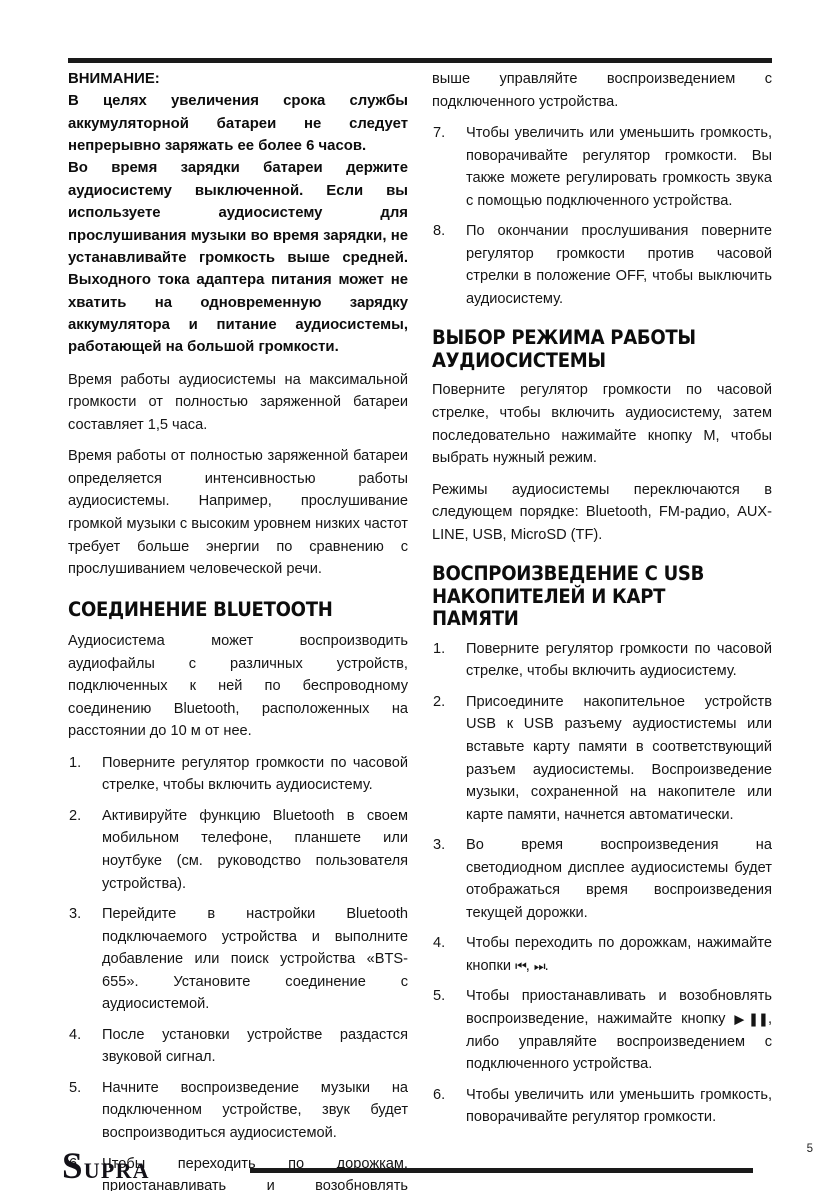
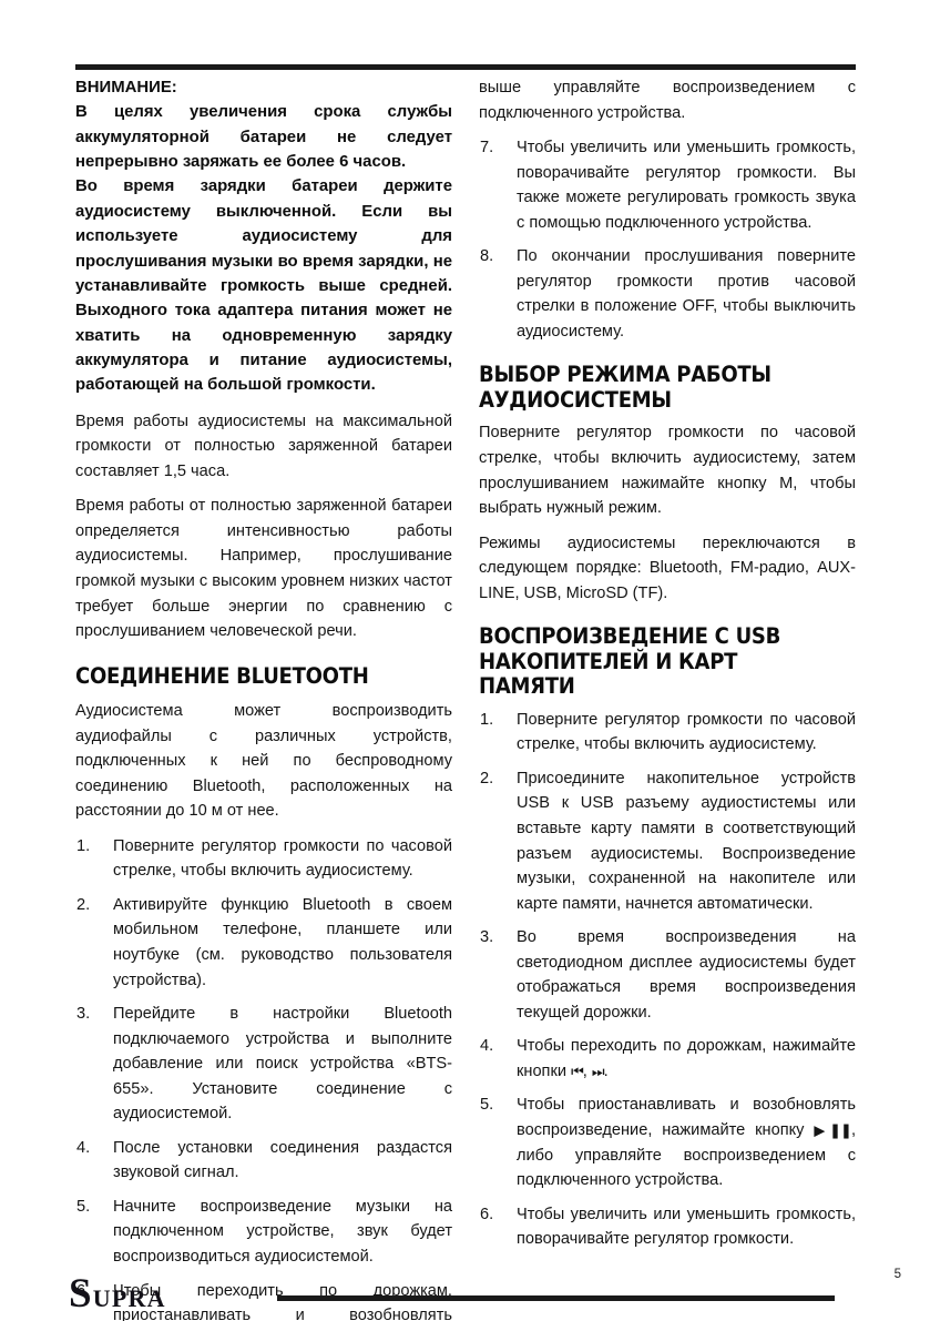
  ВНИМАНИЕ:
  В целях увеличения срока службы аккумуляторной батареи не следует непрерывно заряжать ее более 6 часов.
  Во время зарядки батареи держите аудиосистему выключенной. Если вы используете аудиосистему для прослушивания музыки во время зарядки, не устанавливайте громкость выше средней. Выходного тока адаптера питания может не хватить на одновременную зарядку аккумулятора и питание аудиосистемы, работающей на большой громкости.
  Время работы аудиосистемы на максимальной громкости от полностью заряженной батареи составляет 1,5 часа.
  Время работы от полностью заряженной батареи определяется интенсивностью работы аудиосистемы. Например, прослушивание громкой музыки с высоким уровнем низких частот требует больше энергии по сравнению с прослушиванием человеческой речи.
  СОЕДИНЕНИЕ BLUETOOTH
  Аудиосистема может воспроизводить аудиофайлы с различных устройств, подключенных к ней по беспроводному соединению Bluetooth, расположенных на расстоянии до 10 м от нее.
  1.
  Поверните регулятор громкости по часовой стрелке, чтобы включить аудиосистему.
  2.
  Активируйте функцию Bluetooth в своем мобильном телефоне, планшете или ноутбуке (см. руководство пользователя устройства).
  3.
  Перейдите в настройки Bluetooth подключаемого устройства и выполните добавление или поиск устройства «BTS-655». Установите соединение с аудиосистемой.
  4.
- После установки устройстве раздастся звуковой сигнал.
+ После установки соединения раздастся звуковой сигнал.
  5.
  Начните воспроизведение музыки на подключенном устройстве, звук будет воспроизводиться аудиосистемой.
  6.
  выше управляйте воспроизведением с подключенного устройства.
  7.
  Чтобы увеличить или уменьшить громкость, поворачивайте регулятор громкости. Вы также можете регулировать громкость звука с помощью подключенного устройства.
  8.
  По окончании прослушивания поверните регулятор громкости против часовой стрелки в положение OFF, чтобы выключить аудиосистему.
  ВЫБОР РЕЖИМА РАБОТЫ
  АУДИОСИСТЕМЫ
- Поверните регулятор громкости по часовой стрелке, чтобы включить аудиосистему, затем последовательно нажимайте кнопку М, чтобы выбрать нужный режим.
+ Поверните регулятор громкости по часовой стрелке, чтобы включить аудиосистему, затем прослушиванием нажимайте кнопку М, чтобы выбрать нужный режим.
  Режимы аудиосистемы переключаются в следующем порядке: Bluetooth, FM-радио, AUX-LINE, USB, MicroSD (TF).
  ВОСПРОИЗВЕДЕНИЕ С USB
  НАКОПИТЕЛЕЙ И КАРТ ПАМЯТИ
  1.
  Поверните регулятор громкости по часовой стрелке, чтобы включить аудиосистему.
  2.
  Присоедините накопительное устройств USB к USB разъему аудиостистемы или вставьте карту памяти в соответствующий разъем аудиосистемы. Воспроизведение музыки, сохраненной на накопителе или карте памяти, начнется автоматически.
  3.
  Во время воспроизведения на светодиодном дисплее аудиосистемы будет отображаться время воспроизведения текущей дорожки.
  4.
  Чтобы переходить по дорожкам, нажимайте кнопки ⏮, ⏭.
  5.
  Чтобы приостанавливать и возобновлять воспроизведение, нажимайте кнопку ▶❚❚, либо управляйте воспроизведением с подключенного устройства.
  6.
  Чтобы увеличить или уменьшить громкость, поворачивайте регулятор громкости.
  Supra
  5
